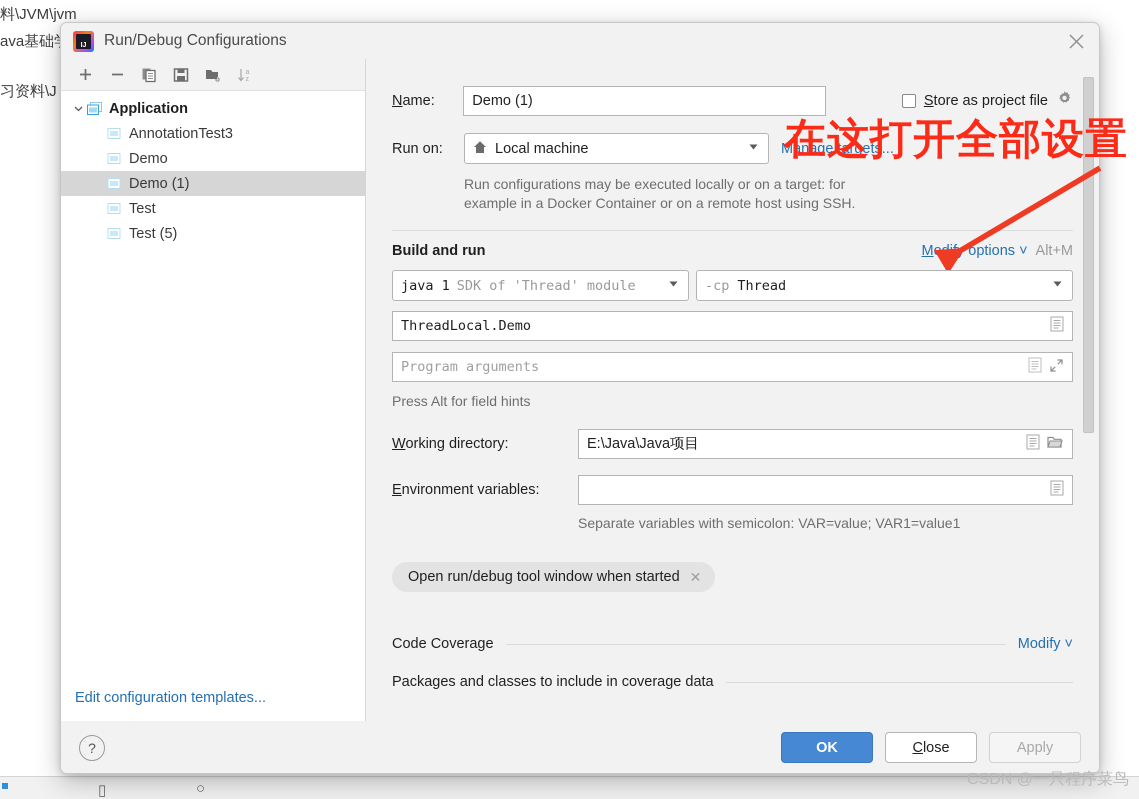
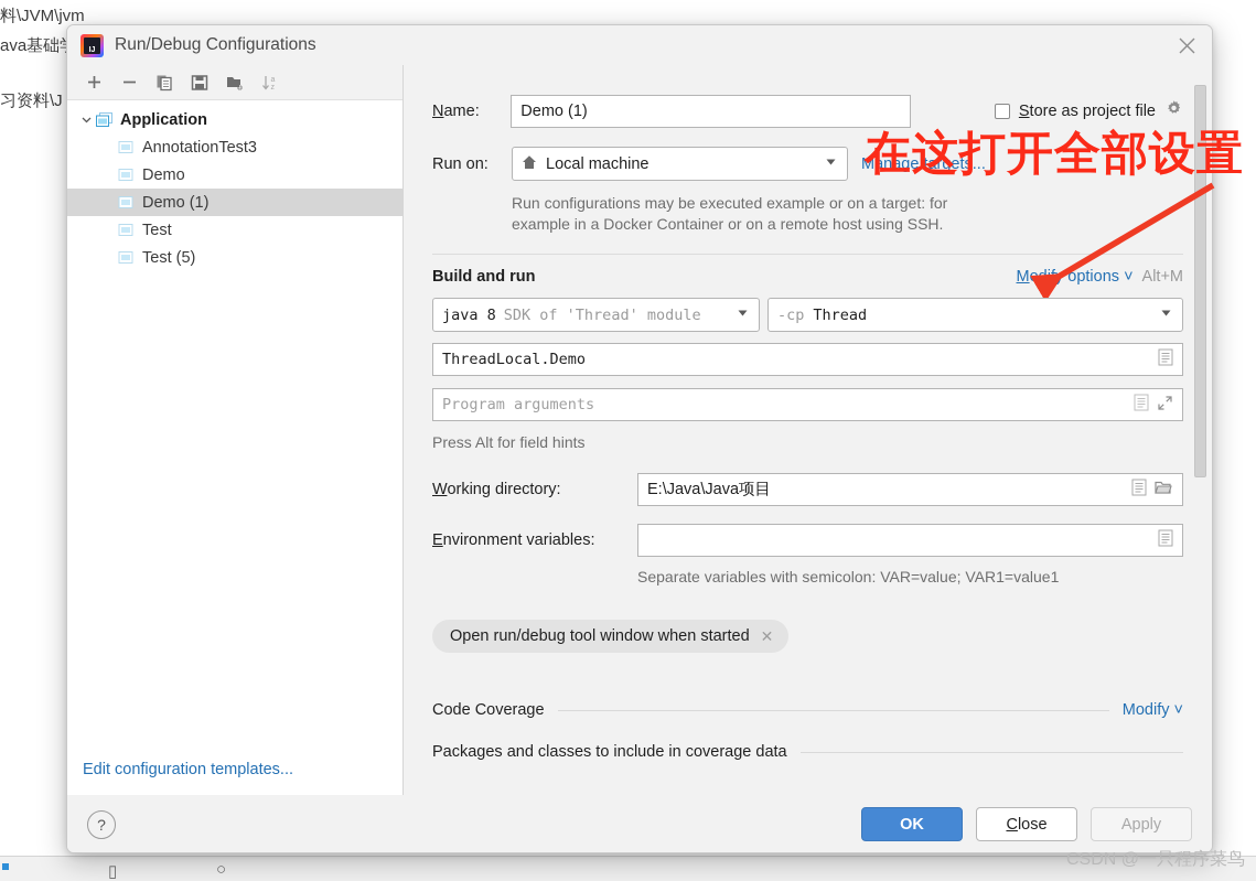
  料\JVM\jvm
  ava基础
  习资料\J
  ▯
  ○
  Run/Debug Configurations
  Application
  AnnotationTest3
  Demo
  Demo (1)
  Test
  Test (5)
  Edit configuration templates...
  Name:
  Demo (1)
  Store as project file
  Run on:
  Local machine
  Manage targets...
- Run configurations may be executed locally or on a target: for
+ Run configurations may be executed example or on a target: for
  example in a Docker Container or on a remote host using SSH.
  Build and run
  Modi options ˅
  Alt+M
- java 1
+ java 8
  SDK of 'Thread' module
  -cp
  Thread
  ThreadLocal.Demo
  Program arguments
  Press Alt for field hints
  Working directory:
  E:\Java\Java项目
  Environment variables:
  Separate variables with semicolon: VAR=value; VAR1=value1
  Open run/debug tool window when started
  ✕
  Code Coverage
  Modify ˅
  Packages and classes to include in coverage data
  ?
  OK
  C
  lose
  Apply
  在这打开全部设置
  CSDN @一只程序菜鸟
